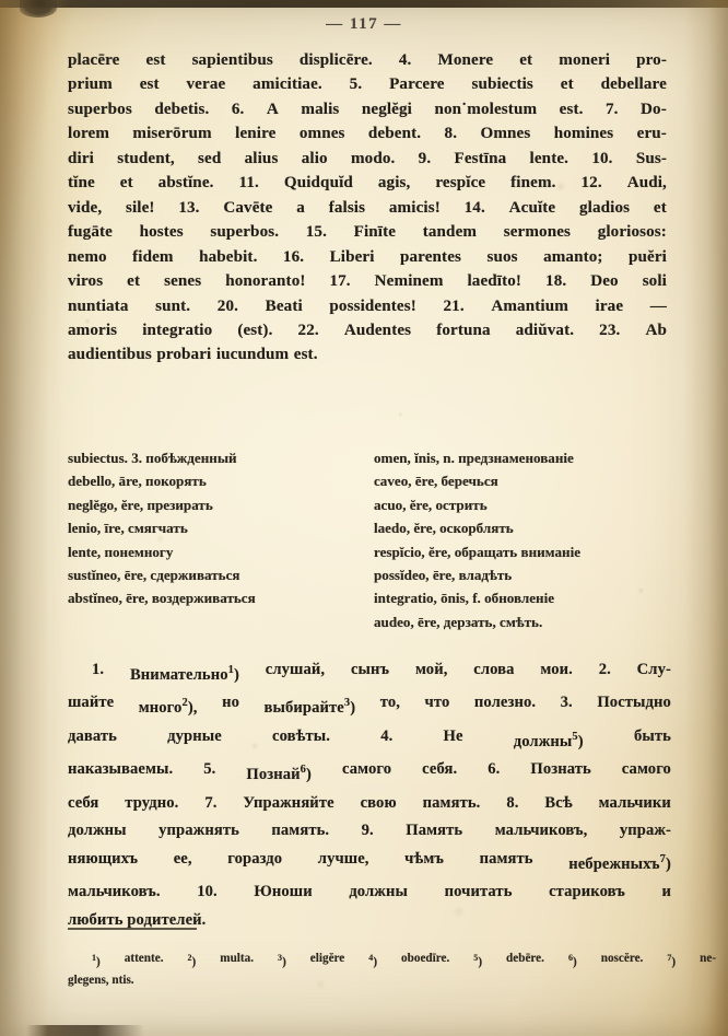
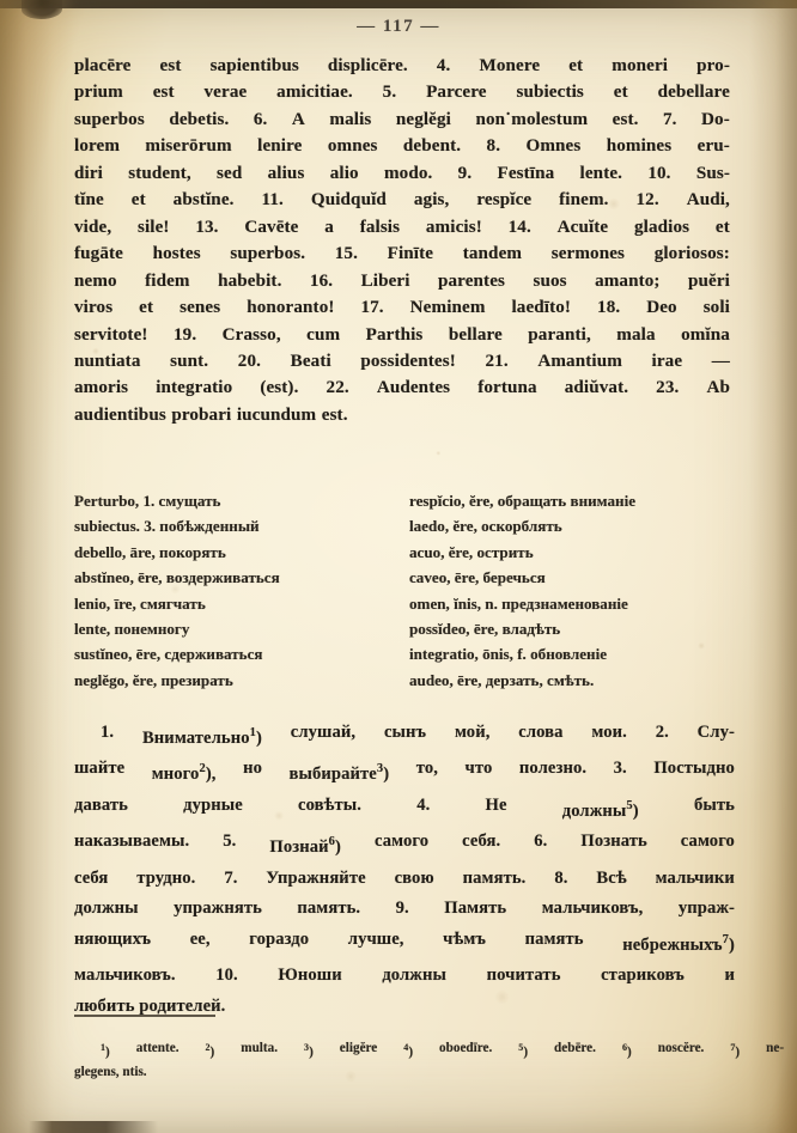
  — 117 —
  placēre
  est
  sapientibus
  displicēre.
  4.
  Monere
  et
  moneri
  pro-
  prium
  est
  verae
  amicitiae.
  5.
  Parcere
  subiectis
  et
  debellare
  superbos
  debetis.
  6.
  A
  malis
  neglĕgi
  non˙molestum
  est.
  7.
  Do-
  lorem
  miserōrum
  lenire
  omnes
  debent.
  8.
  Omnes
  homines
  eru-
  diri
  student,
  sed
  alius
  alio
  modo.
  9.
  Festīna
  lente.
  10.
  Sus-
  tĭne
  et
  abstĭne.
  11.
  Quidquĭd
  agis,
  respĭce
  finem.
  12.
  Audi,
  vide,
  sile!
  13.
  Cavēte
  a
  falsis
  amicis!
  14.
  Acuĭte
  gladios
  et
  fugāte
  hostes
  superbos.
  15.
  Finīte
  tandem
  sermones
  gloriosos:
  nemo
  fidem
  habebit.
  16.
  Liberi
  parentes
  suos
  amanto;
  puĕri
  viros
  et
  senes
  honoranto!
  17.
  Neminem
  laedīto!
  18.
  Deo
  soli
+ servitote!
+ 19.
+ Crasso,
+ cum
+ Parthis
+ bellare
+ paranti,
+ mala
+ omĭna
  nuntiata
  sunt.
  20.
  Beati
  possidentes!
  21.
  Amantium
  irae
  —
  amoris
  integratio
  (est).
  22.
  Audentes
  fortuna
  adiŭvat.
  23.
  Ab
  audientibus probari iucundum est.
+ Perturbo, 1. смущать
  subiectus. 3. побѣжденный
  debello, āre, покорять
- neglĕgo, ĕre, презирать
+ abstĭneo, ēre, воздерживаться
  lenio, īre, смягчать
  lente, понемногу
  sustĭneo, ēre, сдерживаться
- abstĭneo, ēre, воздерживаться
+ neglĕgo, ĕre, презирать
- omen, ĭnis, n. предзнаменованіе
+ respĭcio, ĕre, обращать вниманіе
- caveo, ēre, беречься
+ laedo, ĕre, оскорблять
  acuo, ĕre, острить
- laedo, ĕre, оскорблять
+ caveo, ēre, беречься
- respĭcio, ĕre, обращать вниманіе
+ omen, ĭnis, n. предзнаменованіе
  possĭdeo, ēre, владѣть
  integratio, ōnis, f. обновленіе
  audeo, ēre, дерзать, смѣть.
  1.
  Внимательно1)
  слушай,
  сынъ
  мой,
  слова
  мои.
  2.
  Слу-
  шайте
  много2),
  но
  выбирайте3)
  то,
  что
  полезно.
  3.
  Постыдно
  давать
  дурные
  совѣты.
  4.
  Не
  должны5)
  быть
  наказываемы.
  5.
  Познай6)
  самого
  себя.
  6.
  Познать
  самого
  себя
  трудно.
  7.
  Упражняйте
  свою
  память.
  8.
  Всѣ
  мальчики
  должны
  упражнять
  память.
  9.
  Память
  мальчиковъ,
  упраж-
  няющихъ
  ее,
  гораздо
  лучше,
  чѣмъ
  память
  небрежныхъ7)
  мальчиковъ.
  10.
  Юноши
  должны
  почитать
  стариковъ
  и
  любить родителей.
  1)
  attente.
  2)
  multa.
  3)
  eligĕre
  4)
  oboedīre.
  5)
  debēre.
  6)
  noscĕre.
  7)
  ne-
  glegens, ntis.
